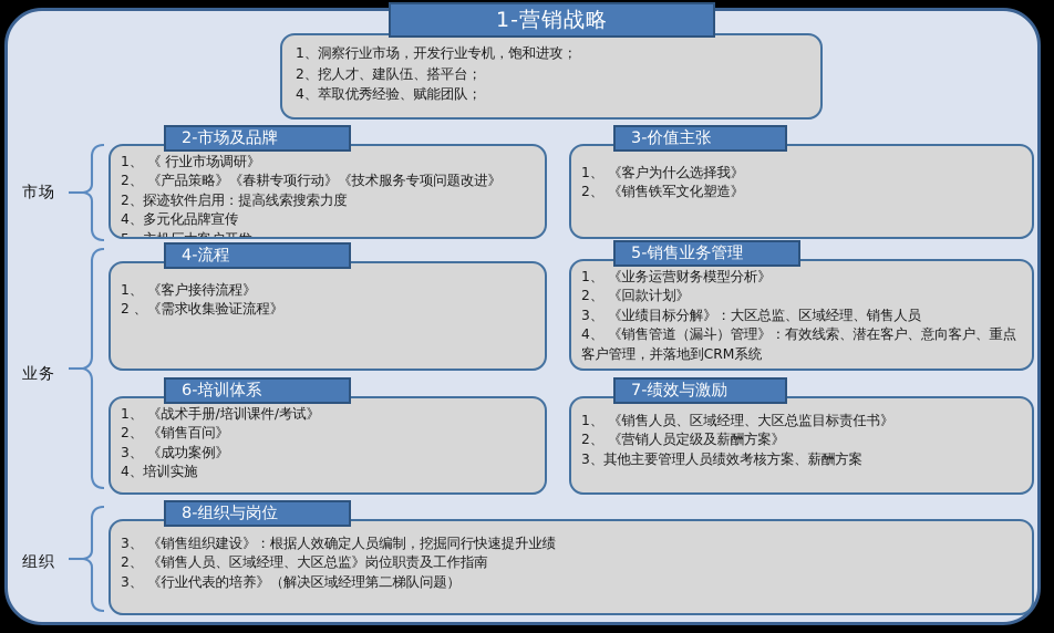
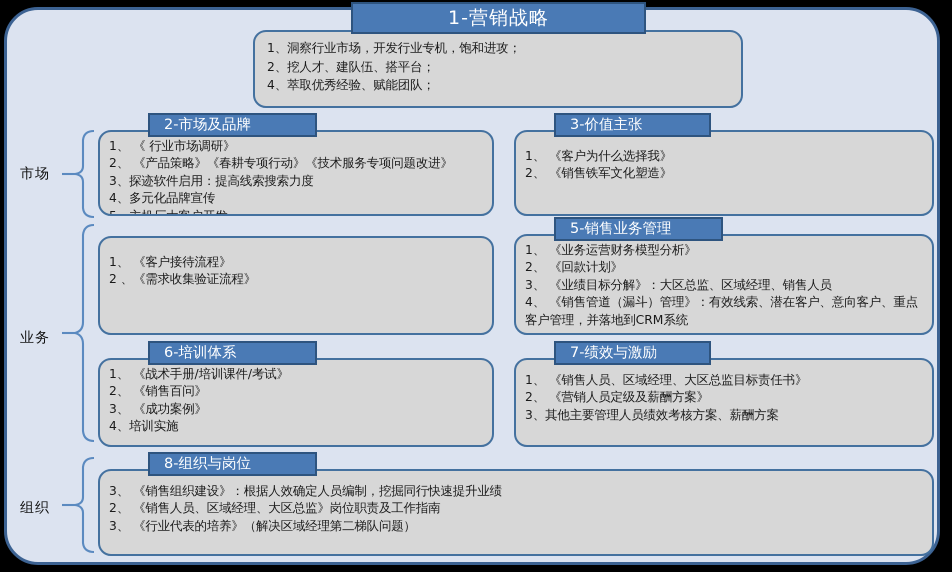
  1-营销战略
  1、洞察行业市场，开发行业专机，饱和进攻；
  2、挖人才、建队伍、搭平台；
  4、萃取优秀经验、赋能团队；
  市场
  业务
  组织
  2-市场及品牌
  1、 《 行业市场调研》
  2、 《产品策略》《春耕专项行动》《技术服务专项问题改进》
- 2、探迹软件启用：提高线索搜索力度
+ 3、探迹软件启用：提高线索搜索力度
  4、多元化品牌宣传
  3-价值主张
  1、 《客户为什么选择我》
  2、 《销售铁军文化塑造》
- 4-流程
  1、 《客户接待流程》
  2 、《需求收集验证流程》
  5-销售业务管理
  1、 《业务运营财务模型分析》
  2、 《回款计划》
  3、 《业绩目标分解》：大区总监、区域经理、销售人员
  4、 《销售管道（漏斗）管理》：有效线索、潜在客户、意向客户、重点客户管理，并落地到CRM系统
  6-培训体系
  1、 《战术手册/培训课件/考试》
  2、 《销售百问》
  3、 《成功案例》
  4、培训实施
  7-绩效与激励
  1、 《销售人员、区域经理、大区总监目标责任书》
  2、 《营销人员定级及薪酬方案》
  3、其他主要管理人员绩效考核方案、薪酬方案
  8-组织与岗位
  3、 《销售组织建设》：根据人效确定人员编制，挖掘同行快速提升业绩
  2、 《销售人员、区域经理、大区总监》岗位职责及工作指南
  3、 《行业代表的培养》（解决区域经理第二梯队问题）
